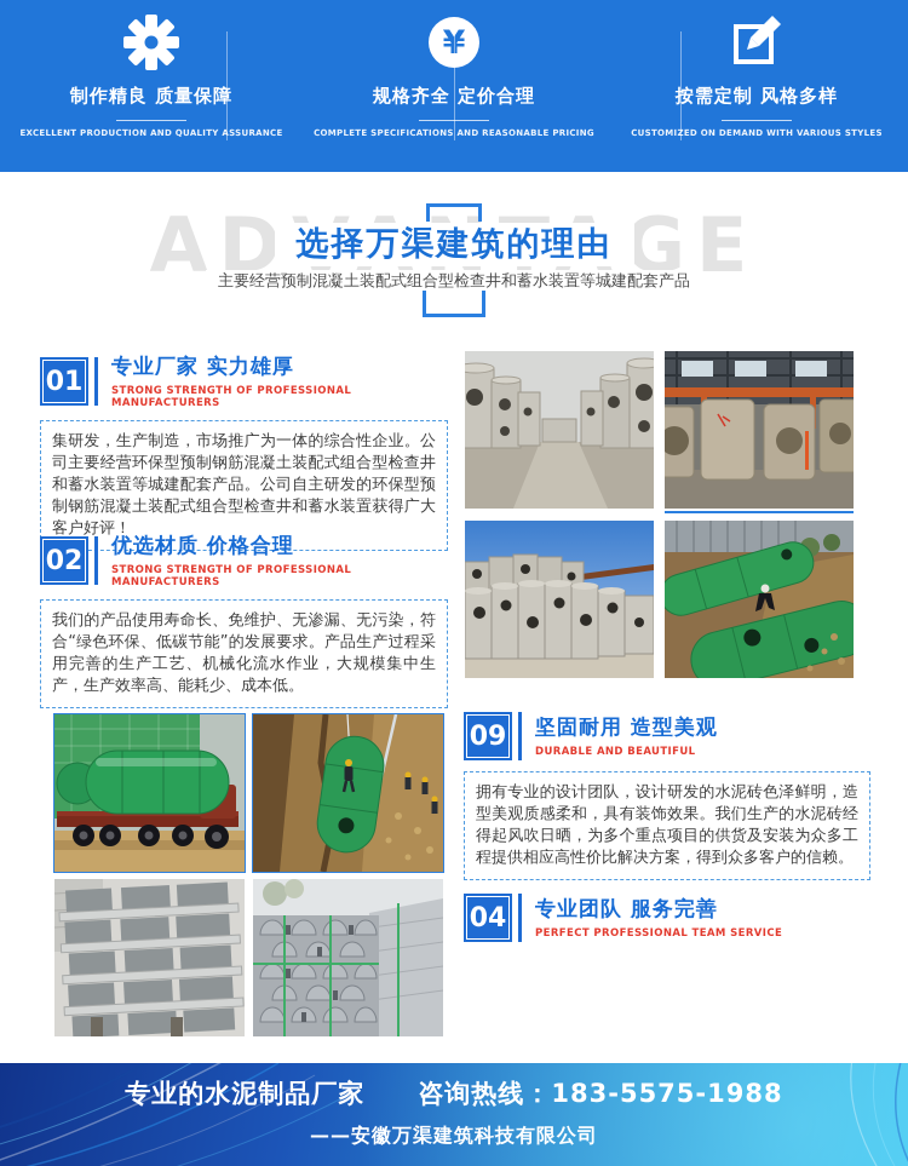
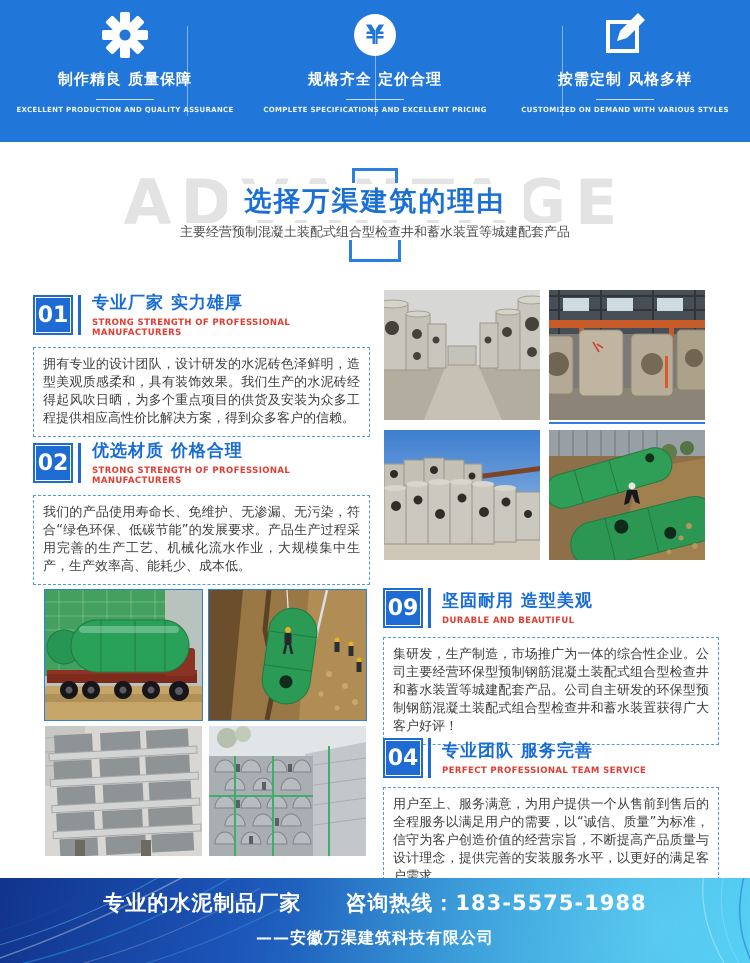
  制作精良 质量保障
  EXCELLENT PRODUCTION AND QUALITY ASSURANCE
  ¥
  规格齐全 定价合理
- COMPLETE SPECIFICATIONS AND REASONABLE PRICING
+ COMPLETE SPECIFICATIONS AND EXCELLENT PRICING
  按需定制 风格多样
  CUSTOMIZED ON DEMAND WITH VARIOUS STYLES
  选择万渠建筑的理由
  主要经营预制混凝土装配式组合型检查井和蓄水装置等城建配套产品
  01
  专业厂家 实力雄厚
  STRONG STRENGTH OF PROFESSIONAL MANUFACTURERS
- 集研发，生产制造，市场推广为一体的综合性企业。公司主要经营环保型预制钢筋混凝土装配式组合型检查井和蓄水装置等城建配套产品。公司自主研发的环保型预制钢筋混凝土装配式组合型检查井和蓄水装置获得广大客户好评！
+ 拥有专业的设计团队，设计研发的水泥砖色泽鲜明，造型美观质感柔和，具有装饰效果。我们生产的水泥砖经得起风吹日晒，为多个重点项目的供货及安装为众多工程提供相应高性价比解决方案，得到众多客户的信赖。
  02
  优选材质 价格合理
  STRONG STRENGTH OF PROFESSIONAL MANUFACTURERS
  我们的产品使用寿命长、免维护、无渗漏、无污染，符合“绿色环保、低碳节能”的发展要求。产品生产过程采用完善的生产工艺、机械化流水作业，大规模集中生产，生产效率高、能耗少、成本低。
  09
  坚固耐用 造型美观
  DURABLE AND BEAUTIFUL
- 拥有专业的设计团队，设计研发的水泥砖色泽鲜明，造型美观质感柔和，具有装饰效果。我们生产的水泥砖经得起风吹日晒，为多个重点项目的供货及安装为众多工程提供相应高性价比解决方案，得到众多客户的信赖。
+ 集研发，生产制造，市场推广为一体的综合性企业。公司主要经营环保型预制钢筋混凝土装配式组合型检查井和蓄水装置等城建配套产品。公司自主研发的环保型预制钢筋混凝土装配式组合型检查井和蓄水装置获得广大客户好评！
  04
  专业团队 服务完善
  PERFECT PROFESSIONAL TEAM SERVICE
+ 用户至上、服务满意，为用户提供一个从售前到售后的全程服务以满足用户的需要，以“诚信、质量”为标准，信守为客户创造价值的经营宗旨，不断提高产品质量与设计理念，提供完善的安装服务水平，以更好的满足客户需求。
  专业的水泥制品厂家
  咨询热线：183-5575-1988
  ——安徽万渠建筑科技有限公司
